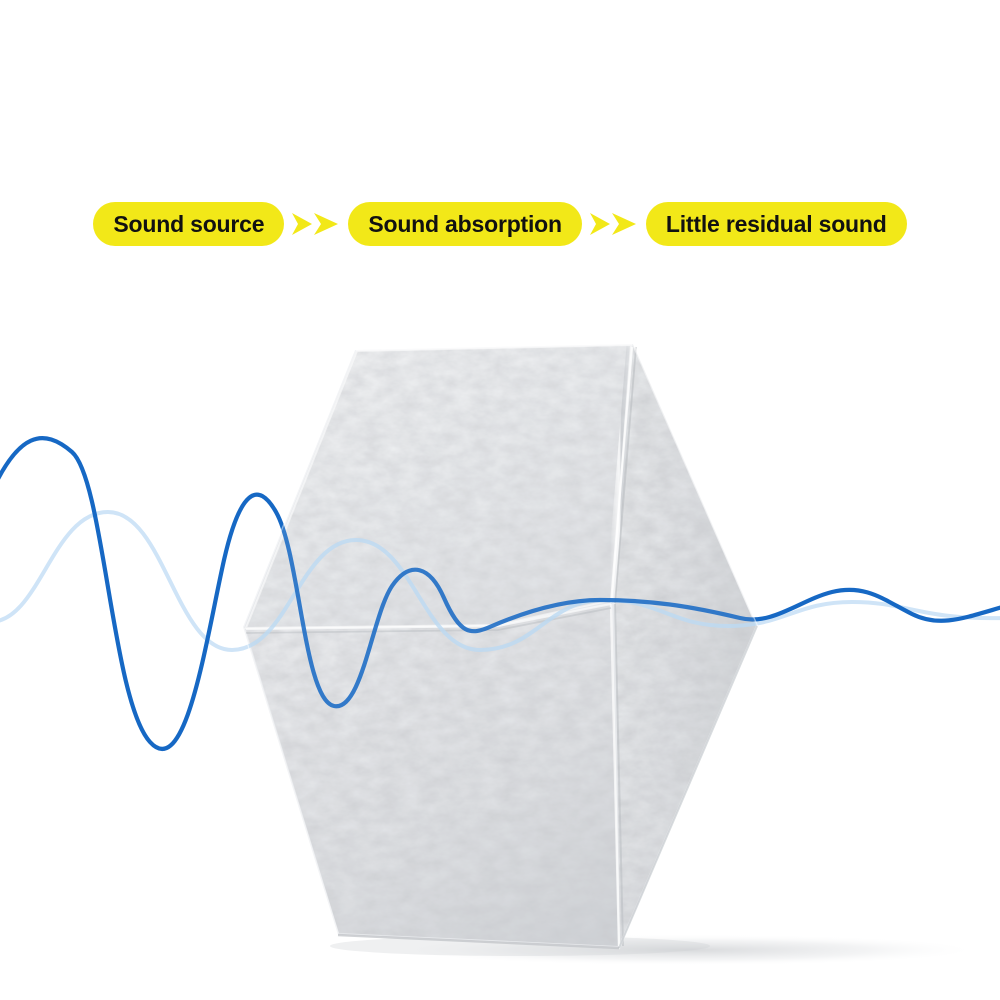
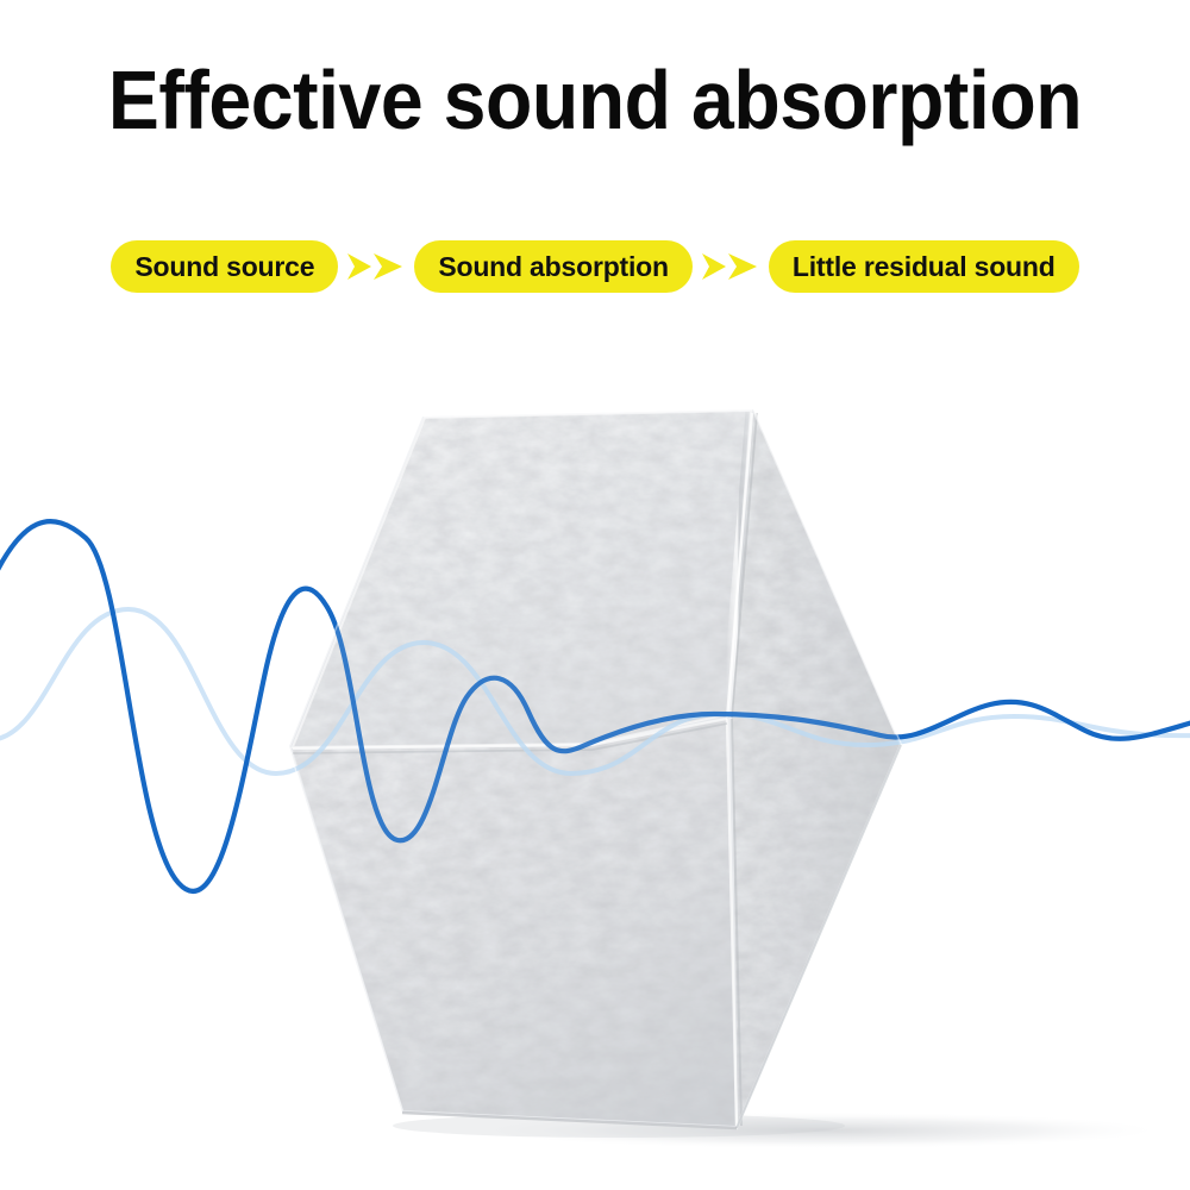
+ Effective sound absorption
  Sound source
  Sound absorption
  Little residual sound
